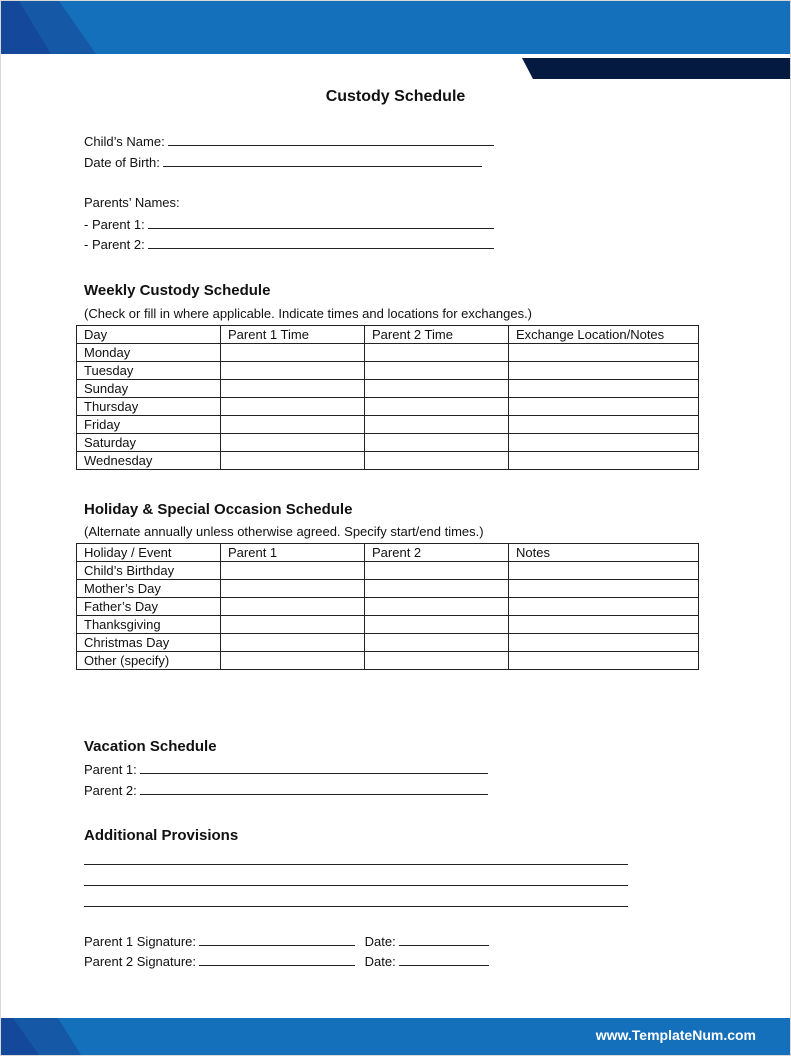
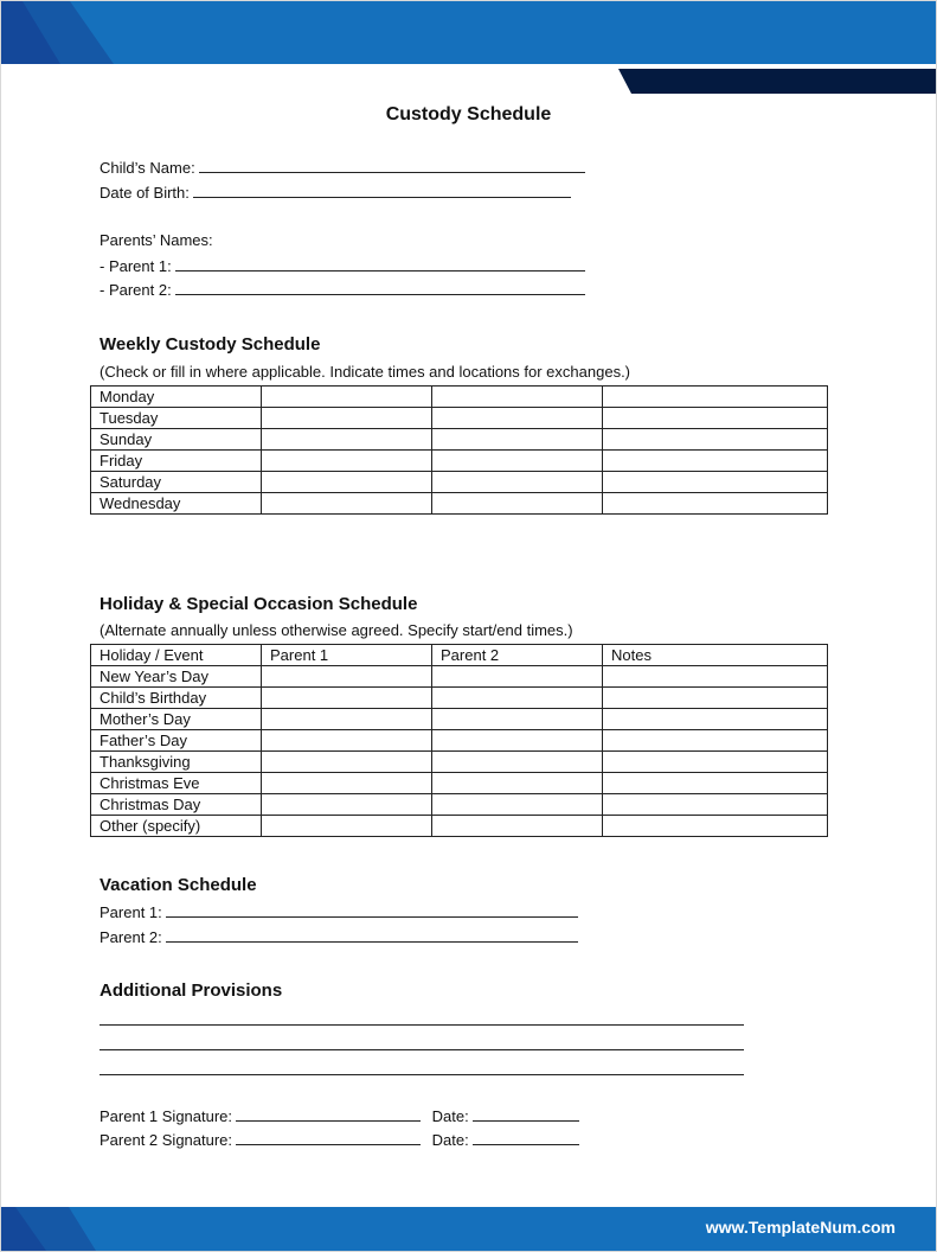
  Custody Schedule
  Child’s Name:
  Date of Birth:
  Parents’ Names:
  - Parent 1:
  - Parent 2:
  Weekly Custody Schedule
  (Check or fill in where applicable. Indicate times and locations for exchanges.)
- Day	Parent 1 Time	Parent 2 Time	Exchange Location/Notes
  Monday
  Tuesday
  Sunday
- Thursday
  Friday
  Saturday
  Wednesday
  Holiday & Special Occasion Schedule
  (Alternate annually unless otherwise agreed. Specify start/end times.)
  Holiday / Event	Parent 1	Parent 2	Notes
+ New Year’s Day
  Child’s Birthday
  Mother’s Day
  Father’s Day
  Thanksgiving
+ Christmas Eve
  Christmas Day
  Other (specify)
  Vacation Schedule
  Parent 1:
  Parent 2:
  Additional Provisions
  Parent 1 Signature: Date:
  Parent 2 Signature: Date:
  www.TemplateNum.com
